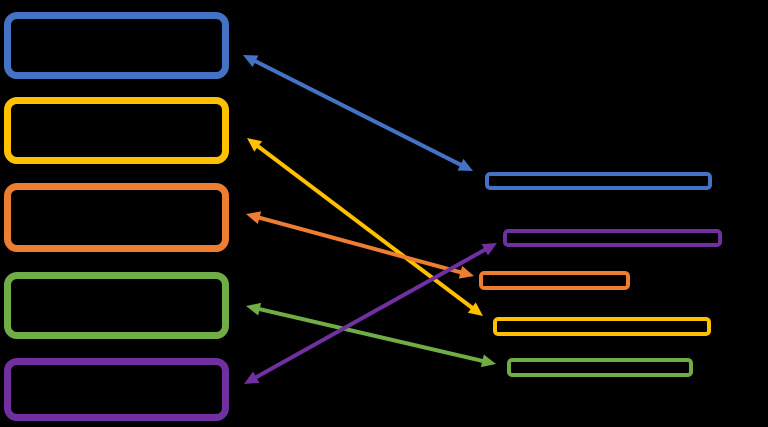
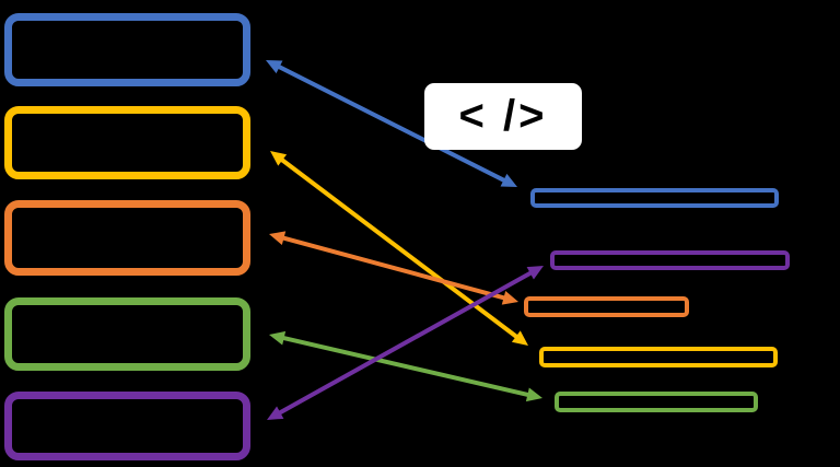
+ < />
